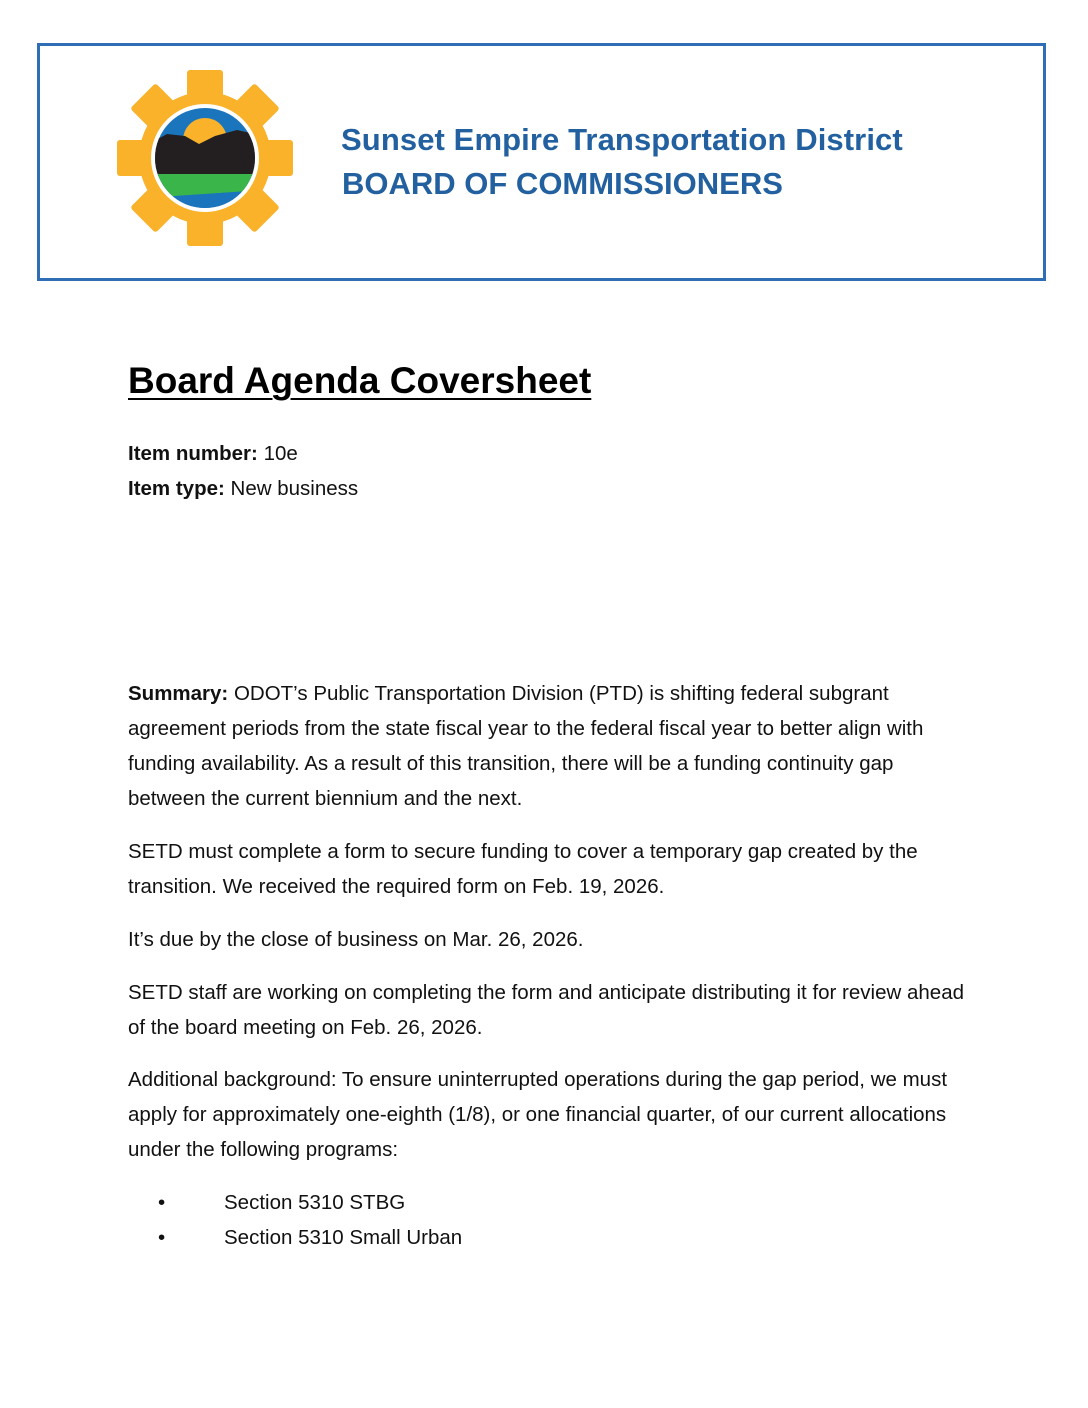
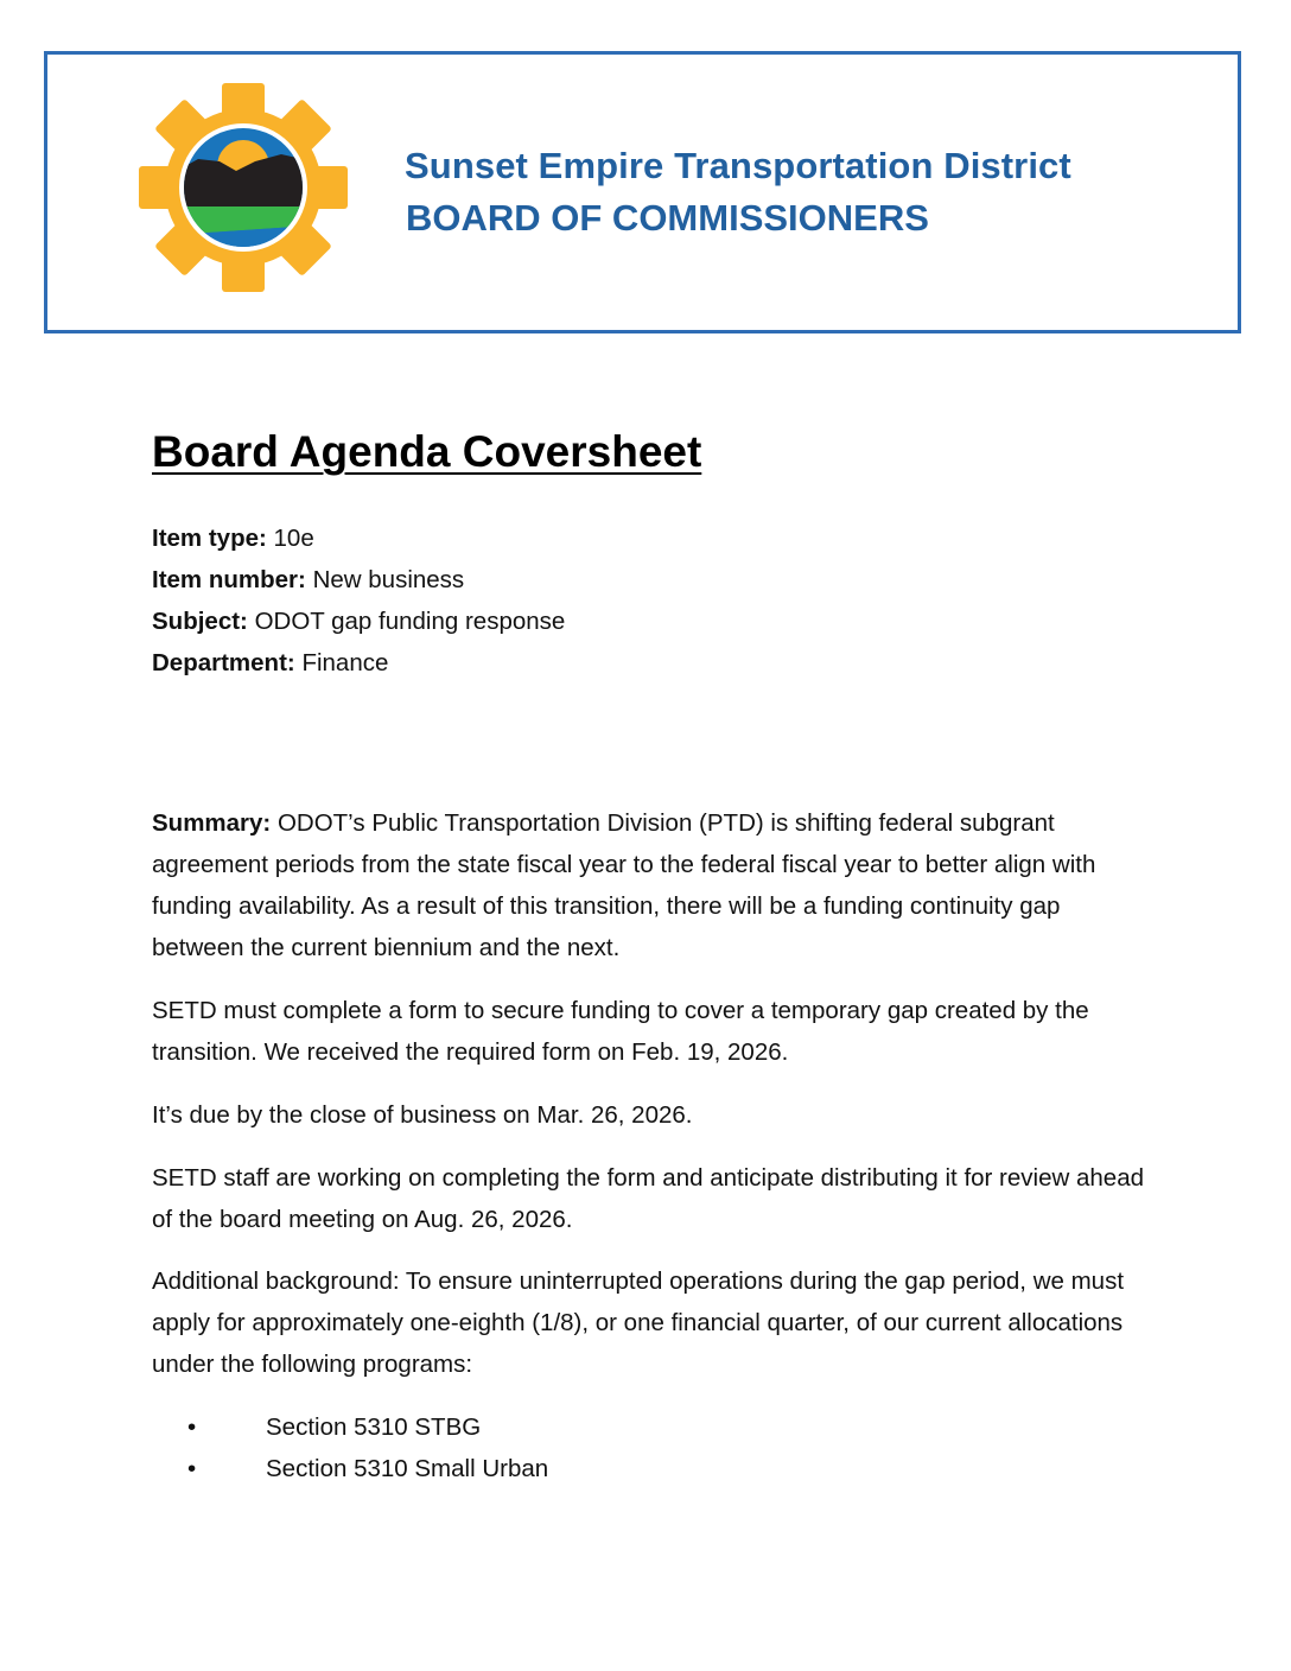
  Sunset Empire Transportation District
  BOARD OF COMMISSIONERS
  Board Agenda Coversheet
- Item number: 10e
+ Item type: 10e
- Item type: New business
+ Item number: New business
+ Subject: ODOT gap funding response
+ Department: Finance
  Summary: ODOT’s Public Transportation Division (PTD) is shifting federal subgrant agreement periods from the state fiscal year to the federal fiscal year to better align with funding availability. As a result of this transition, there will be a funding continuity gap between the current biennium and the next.
  SETD must complete a form to secure funding to cover a temporary gap created by the transition. We received the required form on Feb. 19, 2026.
  It’s due by the close of business on Mar. 26, 2026.
- SETD staff are working on completing the form and anticipate distributing it for review ahead of the board meeting on Feb. 26, 2026.
+ SETD staff are working on completing the form and anticipate distributing it for review ahead of the board meeting on Aug. 26, 2026.
  Additional background: To ensure uninterrupted operations during the gap period, we must apply for approximately one-eighth (1/8), or one financial quarter, of our current allocations under the following programs:
  •
  Section 5310 STBG
  •
  Section 5310 Small Urban
